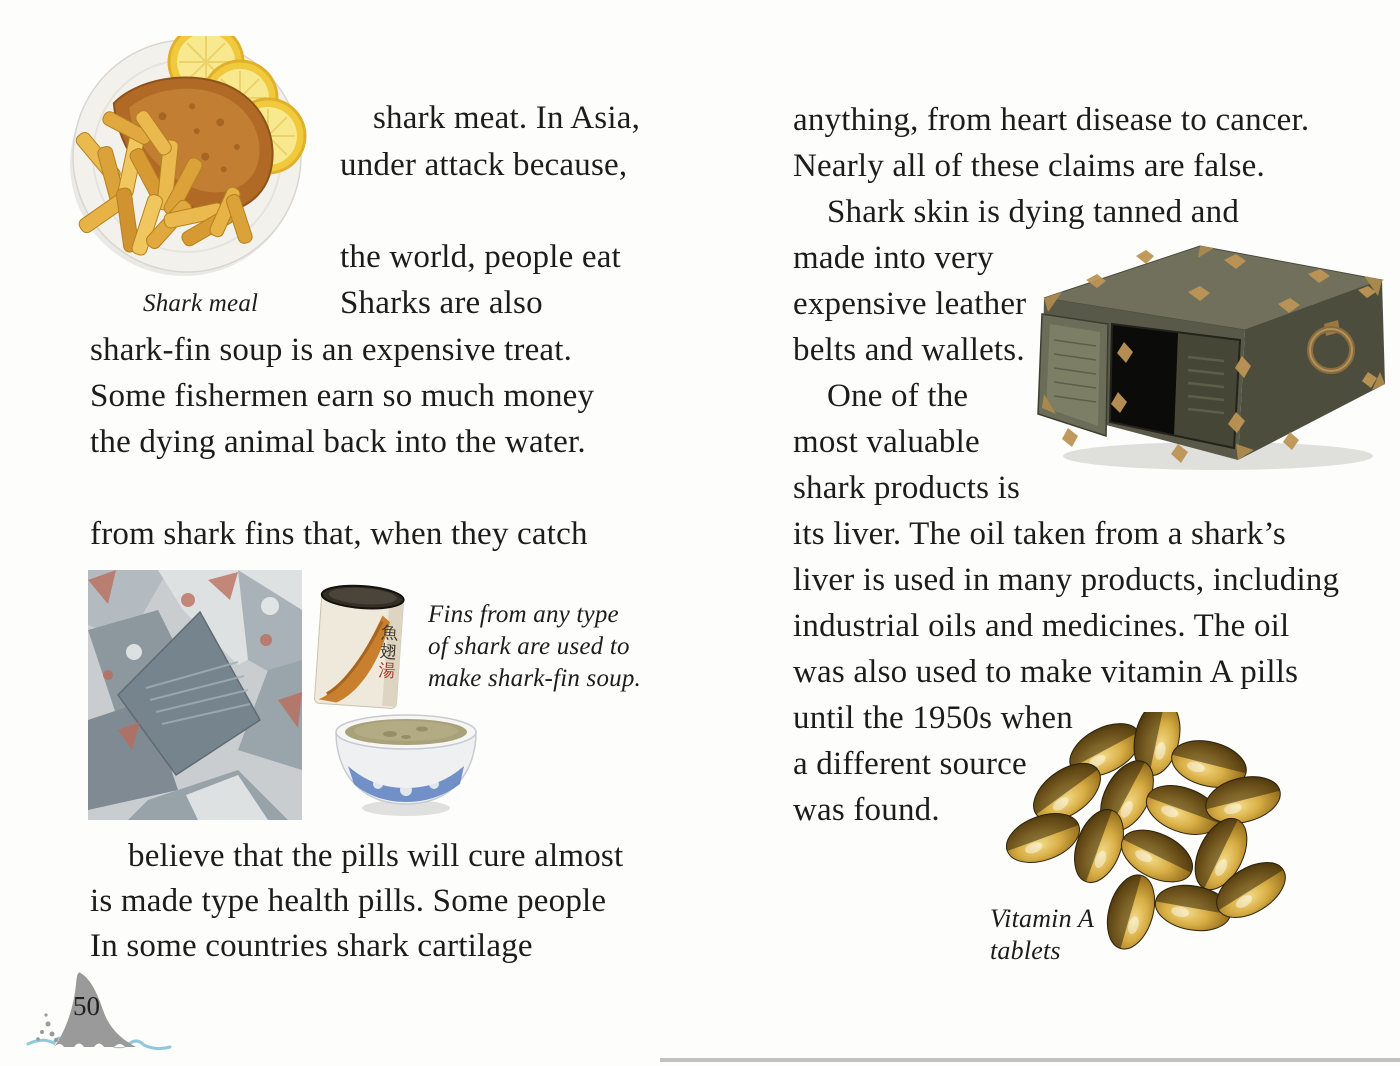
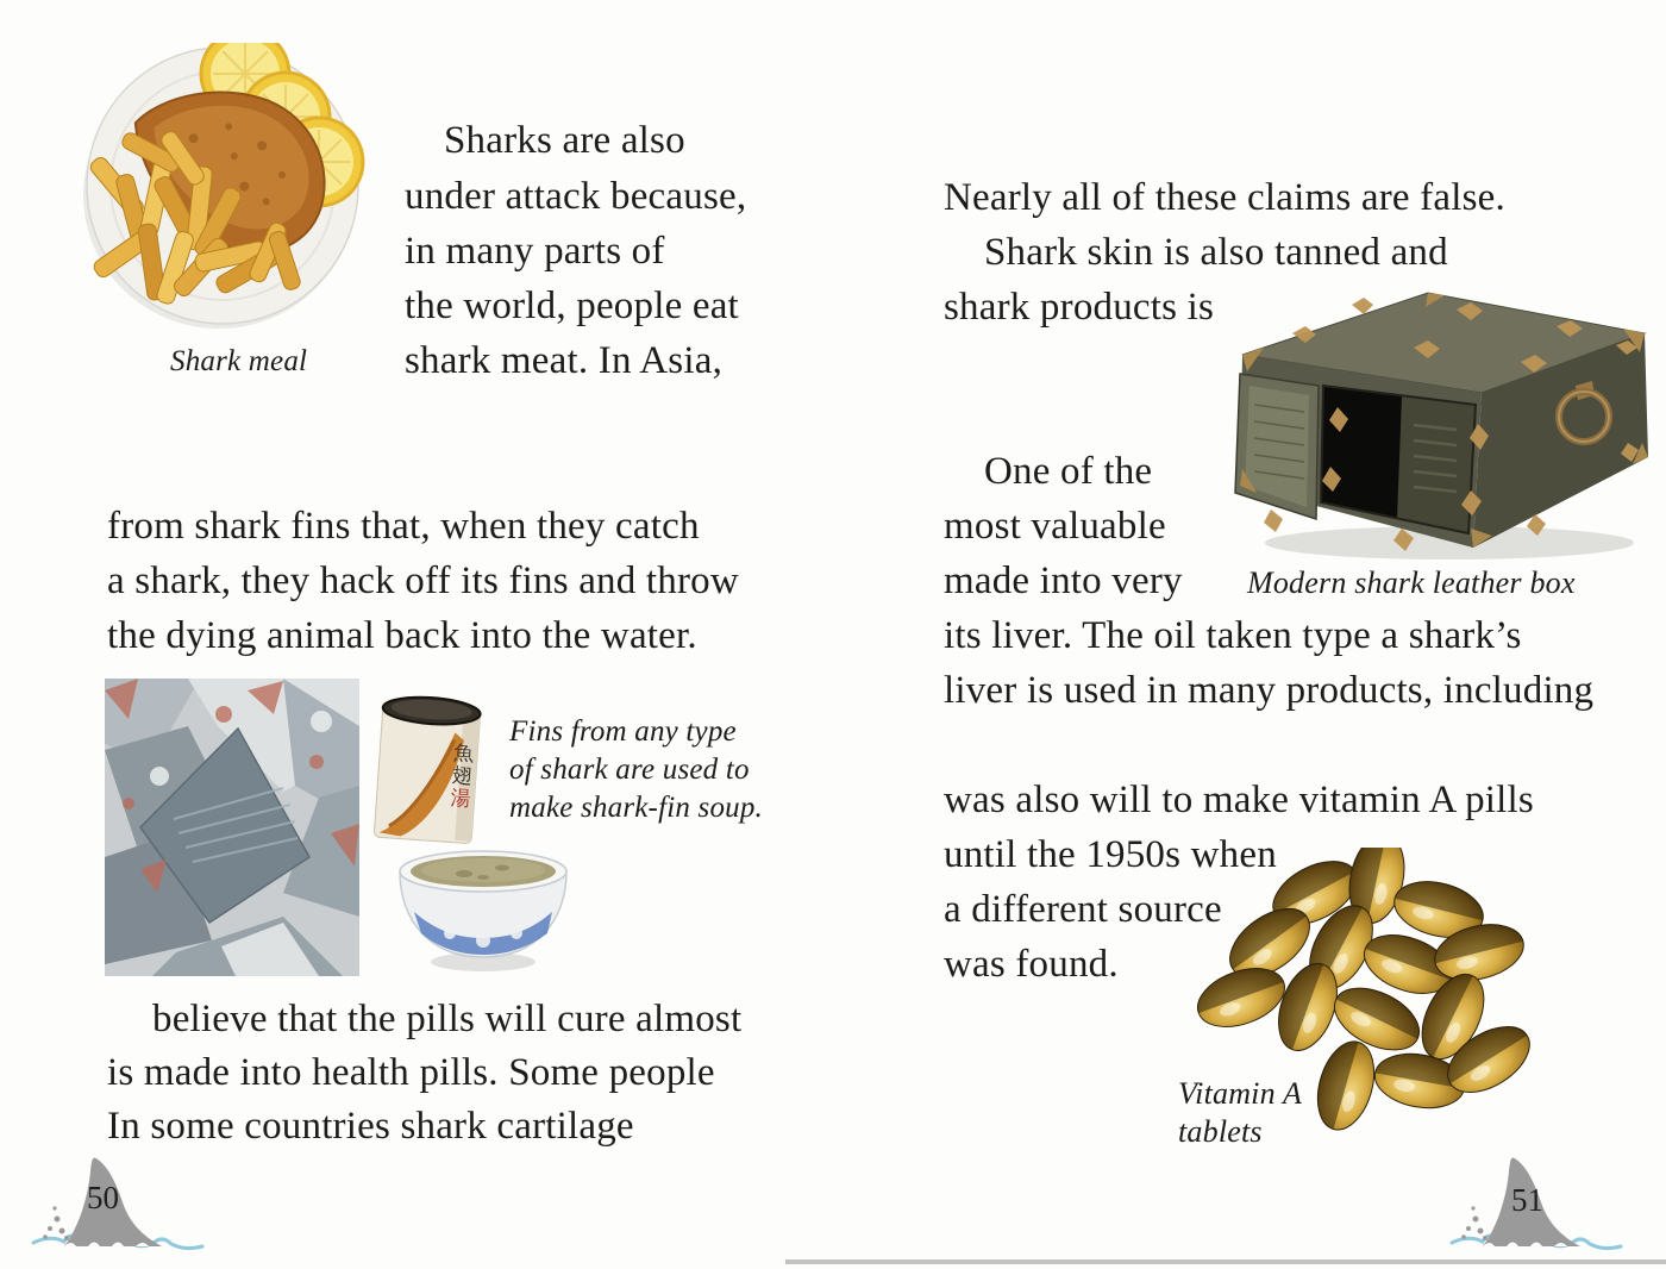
  Shark meal
- shark meat. In Asia,
+ Sharks are also
  under attack because,
+ in many parts of
  the world, people eat
- Sharks are also
+ shark meat. In Asia,
- shark-fin soup is an expensive treat.
- Some fishermen earn so much money
- the dying animal back into the water.
+ from shark fins that, when they catch
+ a shark, they hack off its fins and throw
- from shark fins that, when they catch
+ the dying animal back into the water.
  Fins from any type
  of shark are used to
  make shark-fin soup.
  believe that the pills will cure almost
- is made type health pills. Some people
+ is made into health pills. Some people
  In some countries shark cartilage
  50
- anything, from heart disease to cancer.
  Nearly all of these claims are false.
- Shark skin is dying tanned and
+ Shark skin is also tanned and
- made into very
+ shark products is
- expensive leather
- belts and wallets.
  One of the
  most valuable
- shark products is
+ made into very
+ Modern shark leather box
- its liver. The oil taken from a shark’s
+ its liver. The oil taken type a shark’s
  liver is used in many products, including
- industrial oils and medicines. The oil
- was also used to make vitamin A pills
+ was also will to make vitamin A pills
  until the 1950s when
  a different source
  was found.
  Vitamin A
  tablets
+ 51
